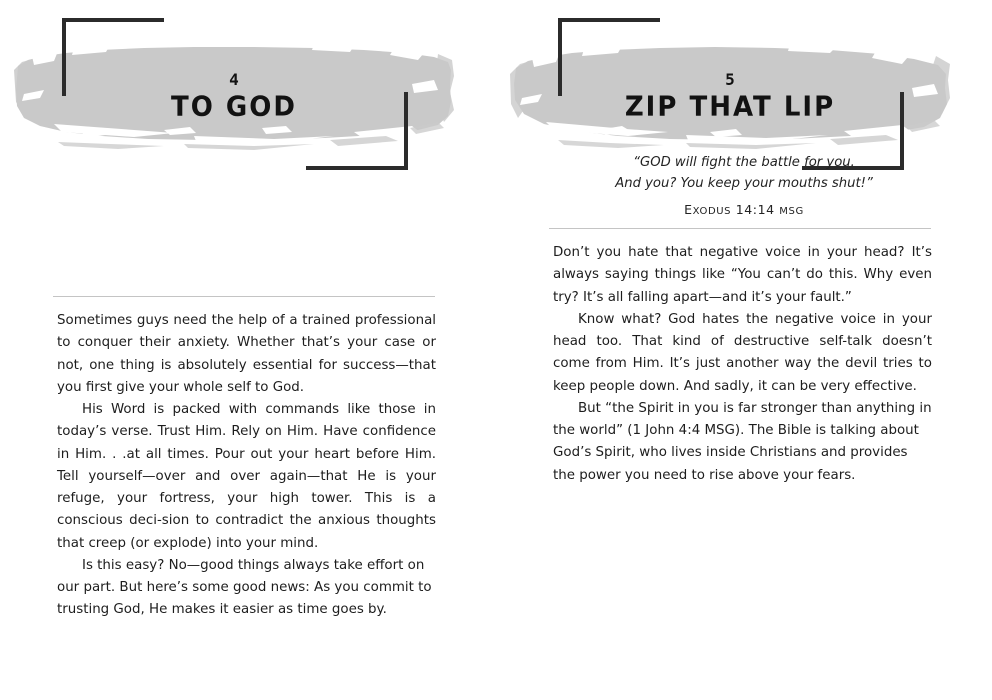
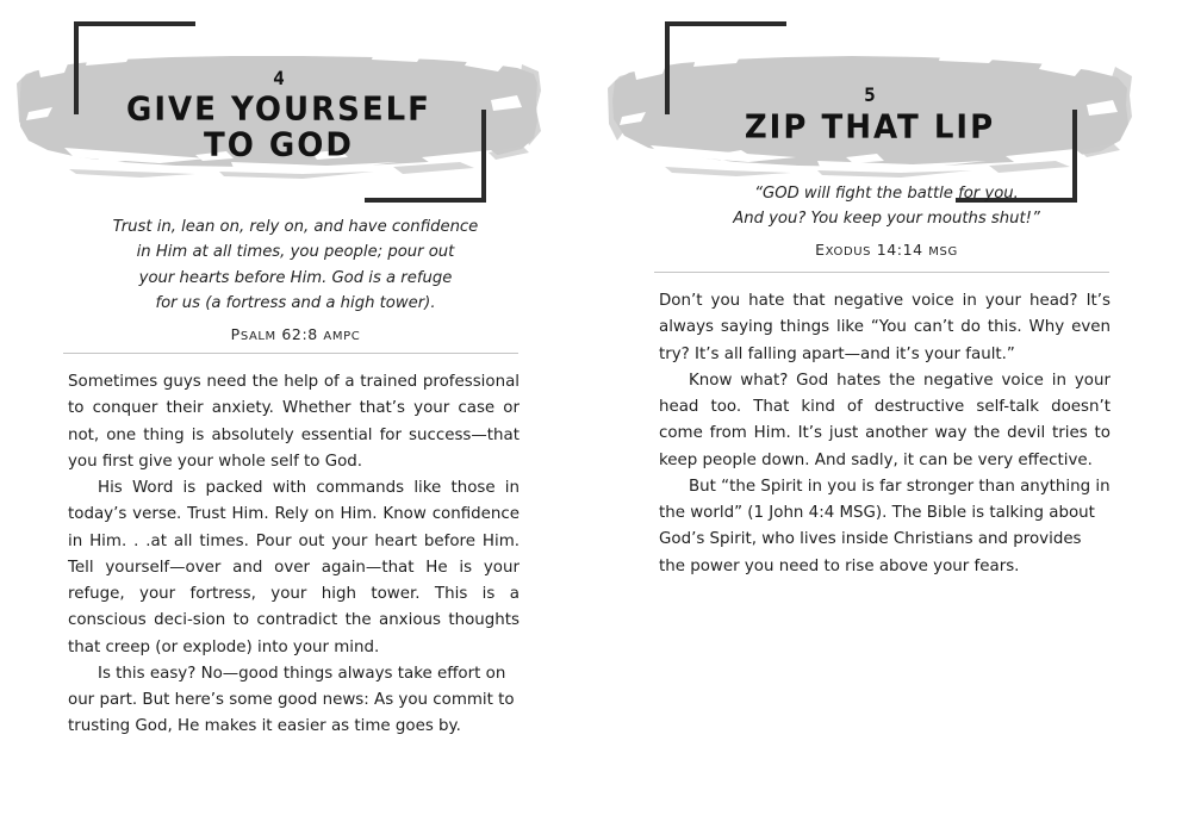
  4
+ GIVE YOURSELF
  TO GOD
+ Trust in, lean on, rely on, and have confidence
+ in Him at all times, you people; pour out
+ your hearts before Him. God is a refuge
+ for us (a fortress and a high tower).
+ PSALM 62:8 AMPC
  Sometimes guys need the help of a trained professional to conquer their anxiety. Whether that’s your case or not, one thing is absolutely essential for success—that you first give your whole self to God.
- His Word is packed with commands like those in today’s verse. Trust Him. Rely on Him. Have confidence in Him. . .at all times. Pour out your heart before Him. Tell yourself—over and over again—that He is your refuge, your fortress, your high tower. This is a conscious deci-sion to contradict the anxious thoughts that creep (or explode) into your mind.
+ His Word is packed with commands like those in today’s verse. Trust Him. Rely on Him. Know confidence in Him. . .at all times. Pour out your heart before Him. Tell yourself—over and over again—that He is your refuge, your fortress, your high tower. This is a conscious deci-sion to contradict the anxious thoughts that creep (or explode) into your mind.
  Is this easy? No—good things always take effort on our part. But here’s some good news: As you commit to trusting God, He makes it easier as time goes by.
  5
  ZIP THAT LIP
  “GOD will fight the battle for you.
  And you? You keep your mouths shut!”
  EXODUS 14:14 MSG
  Don’t you hate that negative voice in your head? It’s always saying things like “You can’t do this. Why even try? It’s all falling apart—and it’s your fault.”
  Know what? God hates the negative voice in your head too. That kind of destructive self-talk doesn’t come from Him. It’s just another way the devil tries to keep people down. And sadly, it can be very effective.
  But “the Spirit in you is far stronger than anything in the world” (1 John 4:4 MSG). The Bible is talking about God’s Spirit, who lives inside Christians and provides the power you need to rise above your fears.
